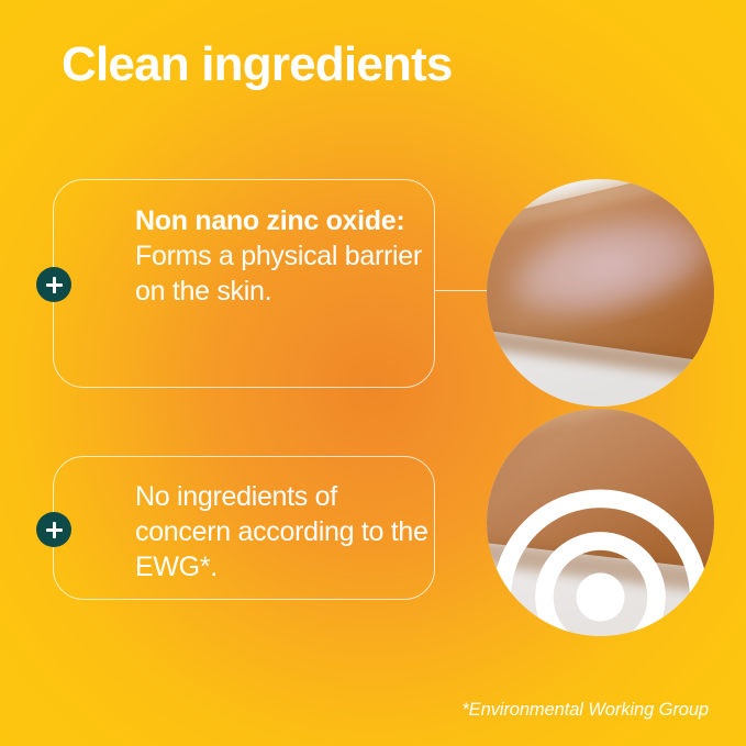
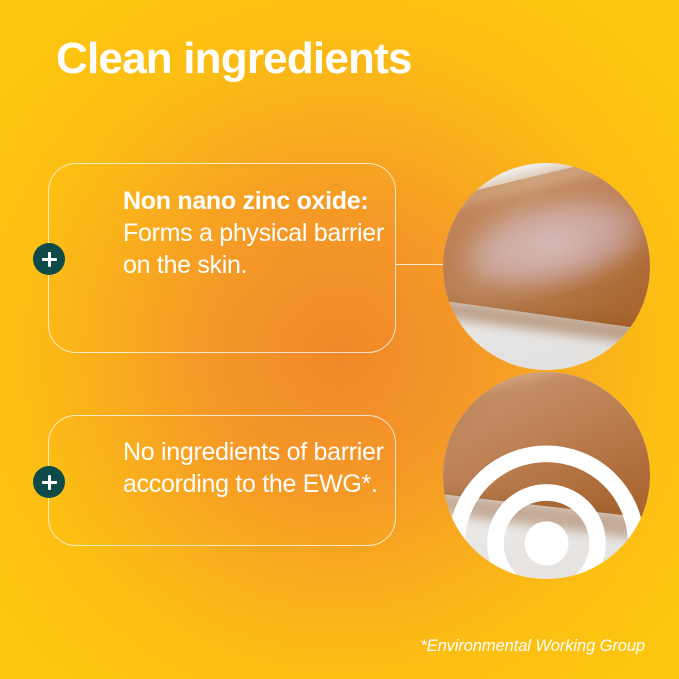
  Clean ingredients
  Non nano zinc oxide:
  Forms a physical barrier on the skin.
- No ingredients of concern according to the EWG*.
+ No ingredients of barrier according to the EWG*.
  *Environmental Working Group
